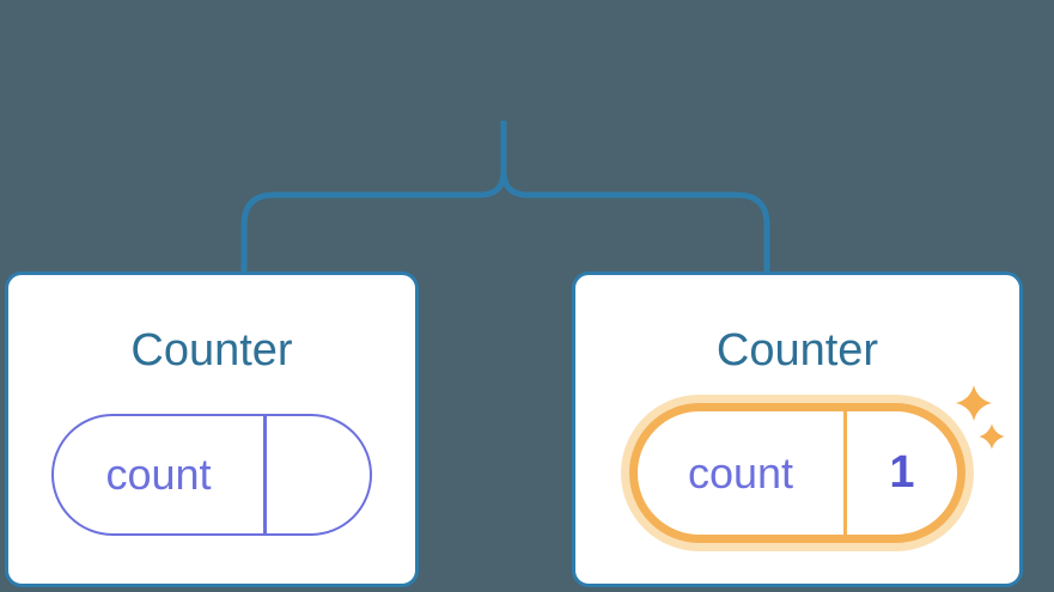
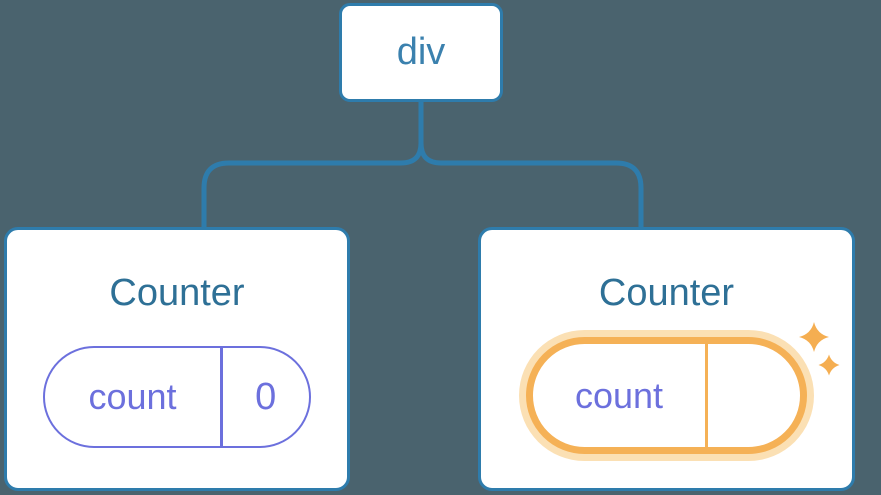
+ div
  Counter
  count
+ 0
  Counter
  count
- 1
